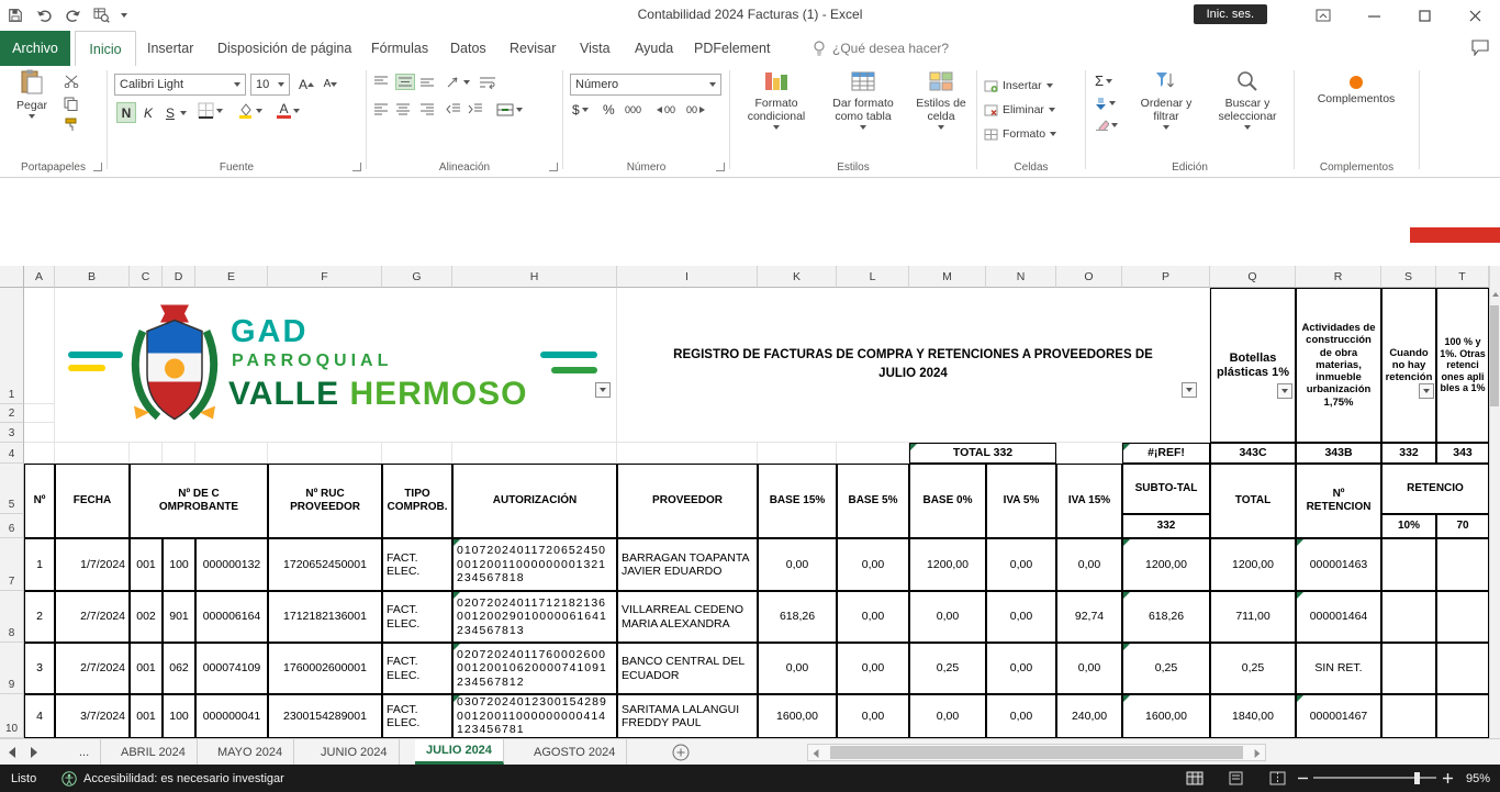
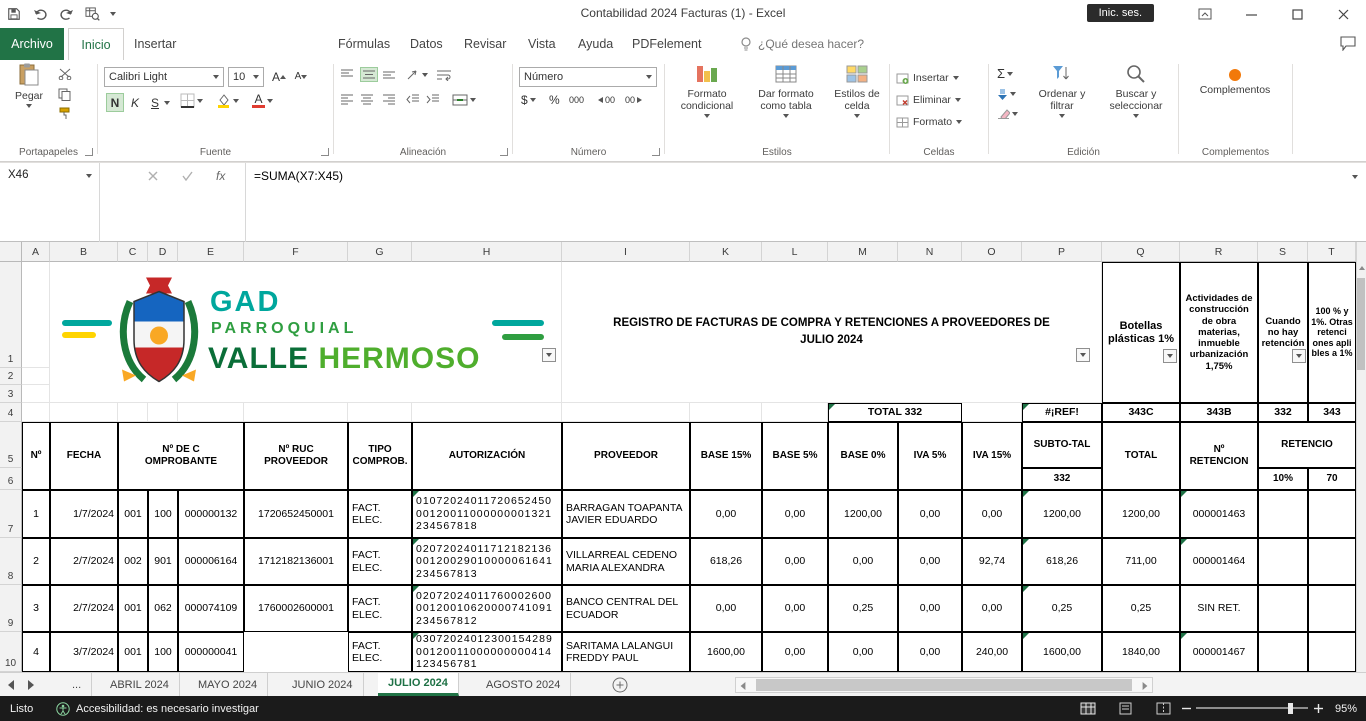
  Contabilidad 2024 Facturas (1) - Excel
  Inic. ses.
  Archivo
  Inicio
  Insertar
- Disposición de página
  Fórmulas
  Datos
  Revisar
  Vista
  Ayuda
  PDFelement
  ¿Qué desea hacer?
  Pegar
  Portapapeles
  Calibri Light
  10
  A
  A
  N
  K
  S
  A
  Fuente
  Alineación
  Número
  $
  %
  000
  00
  00
  Número
  Formato condicional
  Dar formato como tabla
  Estilos de celda
  Estilos
  Insertar
  Eliminar
  Formato
  Celdas
  Σ
  Ordenar y filtrar
  Buscar y seleccionar
  Edición
  Complementos
  Complementos
+ X46
+ fx
+ =SUMA(X7:X45)
  A
  B
  C
  D
  E
  F
  G
  H
  I
  K
  L
  M
  N
  O
  P
  Q
  R
  S
  T
  1
  2
  3
  4
  5
  6
  7
  8
  9
  10
  GAD
  PARROQUIAL
  VALLE HERMOSO
  REGISTRO DE FACTURAS DE COMPRA Y RETENCIONES A PROVEEDORES DE JULIO 2024
  Botellas plásticas 1%
  Actividades de construcción de obra materias, inmueble urbanización 1,75%
  Cuando no hay retención
  100 % y 1%. Otras retenci ones apli bles a 1%
  TOTAL 332
  #¡REF!
  343C
  343B
  332
  343
  Nº
  FECHA
  Nº DE C OMPROBANTE
  Nº RUC PROVEEDOR
  TIPO COMPROB.
  AUTORIZACIÓN
  PROVEEDOR
  BASE 15%
  BASE 5%
  BASE 0%
  IVA 5%
  IVA 15%
  SUBTO-TAL
  332
  TOTAL
  Nº RETENCION
  RETENCIO
  10%
  70
  1
  1/7/2024
  001
  100
  000000132
  1720652450001
  FACT. ELEC.
  0107202401172065245000120011000000001321234567818
  BARRAGAN TOAPANTA JAVIER EDUARDO
  0,00
  0,00
  1200,00
  0,00
  0,00
  1200,00
  1200,00
  000001463
  2
  2/7/2024
  002
  901
  000006164
  1712182136001
  FACT. ELEC.
  0207202401171218213600120029010000061641234567813
  VILLARREAL CEDENO MARIA ALEXANDRA
  618,26
  0,00
  0,00
  0,00
  92,74
  618,26
  711,00
  000001464
  3
  2/7/2024
  001
  062
  000074109
  1760002600001
  FACT. ELEC.
  0207202401176000260000120010620000741091234567812
  BANCO CENTRAL DEL ECUADOR
  0,00
  0,00
  0,25
  0,00
  0,00
  0,25
  0,25
  SIN RET.
  4
  3/7/2024
  001
  100
  000000041
- 2300154289001
  FACT. ELEC.
  0307202401230015428900120011000000000414123456781
  SARITAMA LALANGUI FREDDY PAUL
  1600,00
  0,00
  0,00
  0,00
  240,00
  1600,00
  1840,00
  000001467
  ...
  ABRIL 2024
  MAYO 2024
  JUNIO 2024
  JULIO 2024
  AGOSTO 2024
  Listo
  Accesibilidad: es necesario investigar
  95%
